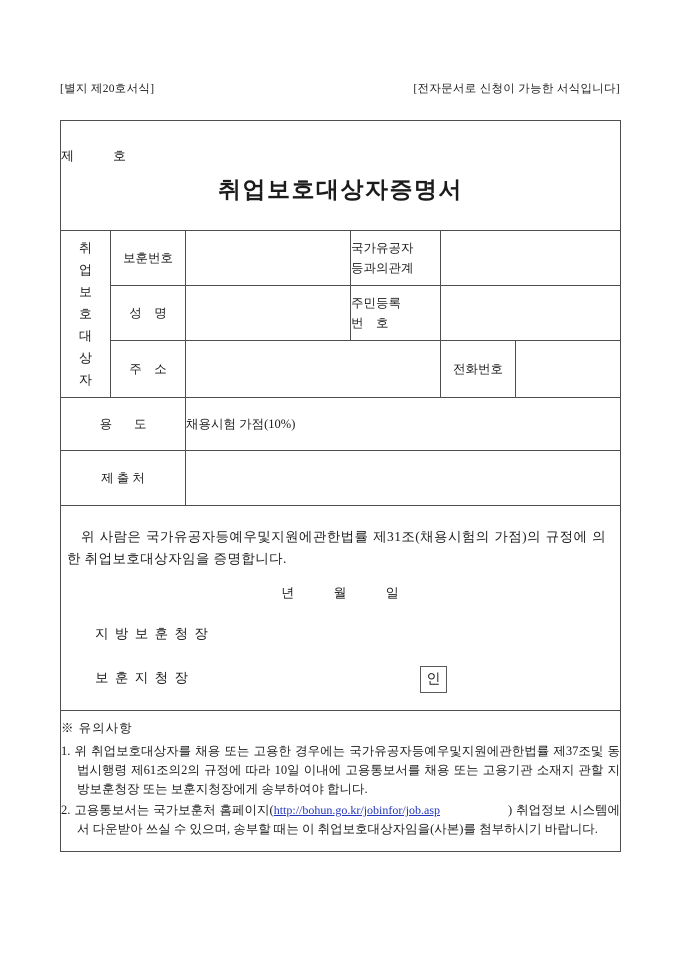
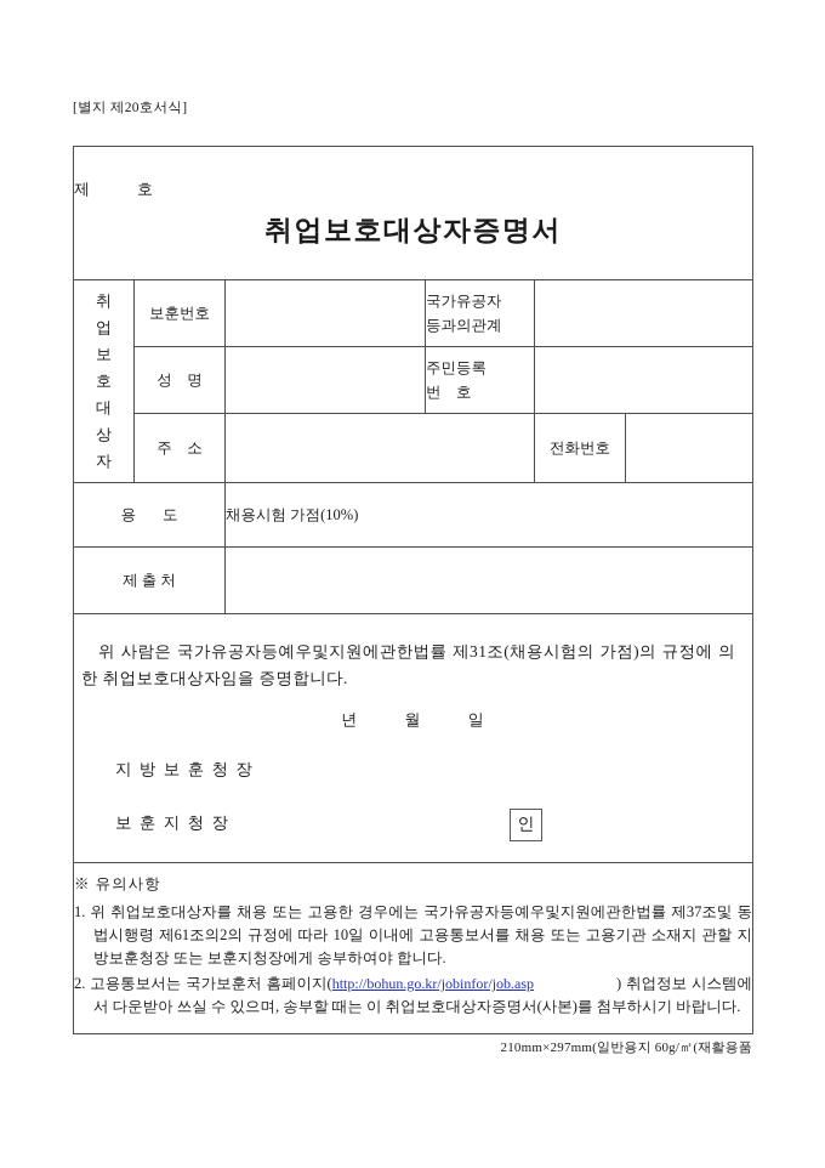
  [별지 제20호서식]
- [전자문서로 신청이 가능한 서식입니다]
  제 호 취업보호대상자증명서
  취업보호대상자	보훈번호		국가유공자 등과의관계
  성 명		주민등록 번 호
  주 소		전화번호
  용 도	채용시험 가점(10%)
  제 출 처
  위 사람은 국가유공자등예우및지원에관한법률 제31조(채용시험의 가점)의 규정에 의한 취업보호대상자임을 증명합니다. 년 월 일 지 방 보 훈 청 장 보 훈 지 청 장 인
- ※ 유의사항 1. 위 취업보호대상자를 채용 또는 고용한 경우에는 국가유공자등예우및지원에관한법률 제37조및 동법시행령 제61조의2의 규정에 따라 10일 이내에 고용통보서를 채용 또는 고용기관 소재지 관할 지방보훈청장 또는 보훈지청장에게 송부하여야 합니다. 2. 고용통보서는 국가보훈처 홈페이지(http://bohun.go.kr/jobinfor/job.asp ) 취업정보 시스템에서 다운받아 쓰실 수 있으며, 송부할 때는 이 취업보호대상자임을(사본)를 첨부하시기 바랍니다.
+ ※ 유의사항 1. 위 취업보호대상자를 채용 또는 고용한 경우에는 국가유공자등예우및지원에관한법률 제37조및 동법시행령 제61조의2의 규정에 따라 10일 이내에 고용통보서를 채용 또는 고용기관 소재지 관할 지방보훈청장 또는 보훈지청장에게 송부하여야 합니다. 2. 고용통보서는 국가보훈처 홈페이지(http://bohun.go.kr/jobinfor/job.asp ) 취업정보 시스템에서 다운받아 쓰실 수 있으며, 송부할 때는 이 취업보호대상자증명서(사본)를 첨부하시기 바랍니다.
+ 210mm×297mm(일반용지 60g/㎡(재활용품
